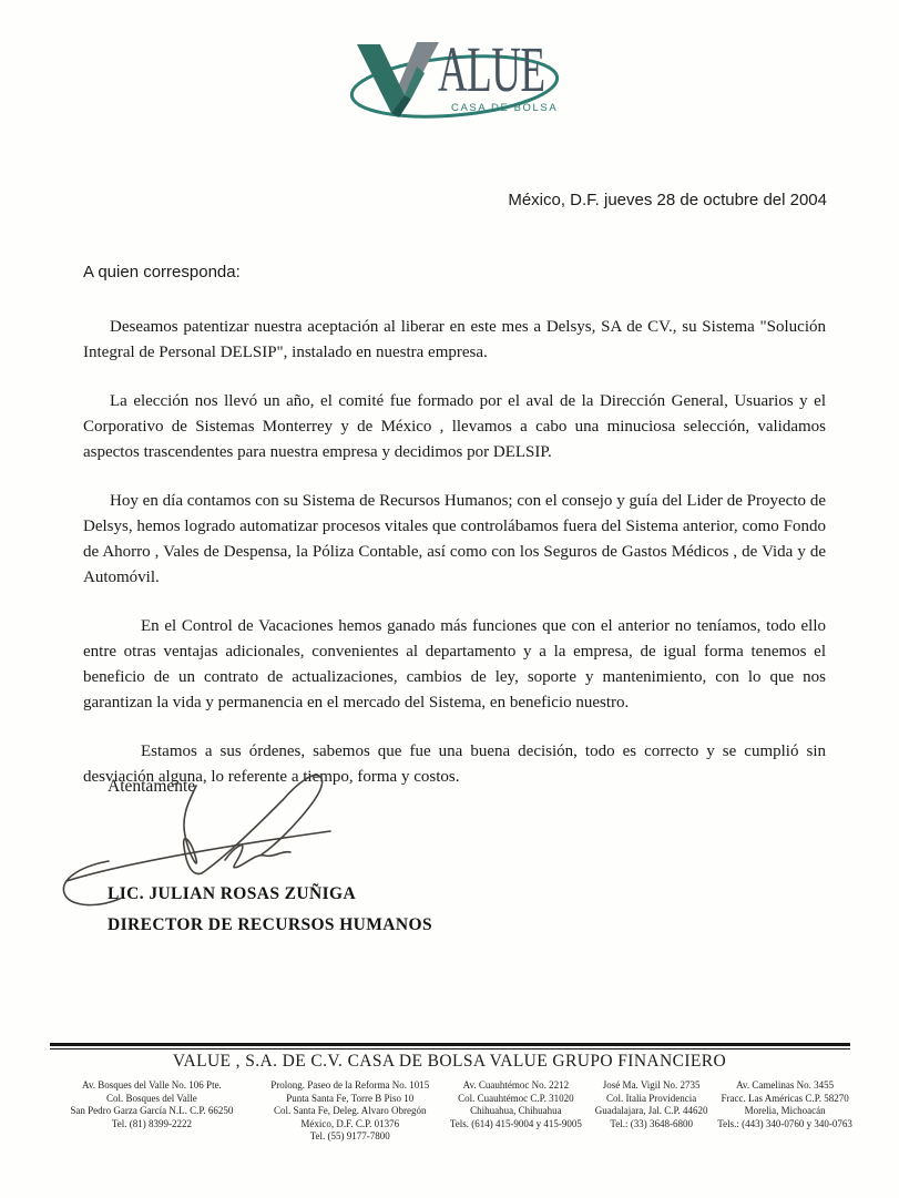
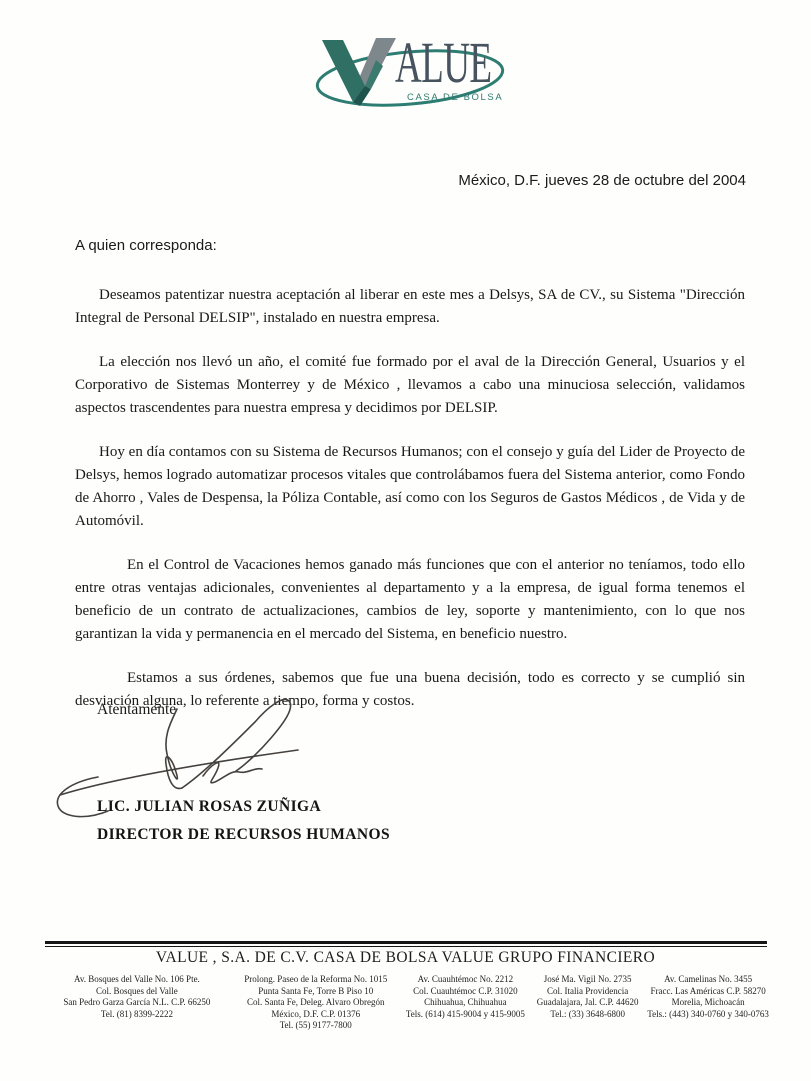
  ALUE
  CASA DE BOLSA
  México, D.F. jueves 28 de octubre del 2004
  A quien corresponda:
- Deseamos patentizar nuestra aceptación al liberar en este mes a Delsys, SA de CV., su Sistema "Solución Integral de Personal DELSIP", instalado en nuestra empresa.
+ Deseamos patentizar nuestra aceptación al liberar en este mes a Delsys, SA de CV., su Sistema "Dirección Integral de Personal DELSIP", instalado en nuestra empresa.
  La elección nos llevó un año, el comité fue formado por el aval de la Dirección General, Usuarios y el Corporativo de Sistemas Monterrey y de México , llevamos a cabo una minuciosa selección, validamos aspectos trascendentes para nuestra empresa y decidimos por DELSIP.
  Hoy en día contamos con su Sistema de Recursos Humanos; con el consejo y guía del Lider de Proyecto de Delsys, hemos logrado automatizar procesos vitales que controlábamos fuera del Sistema anterior, como Fondo de Ahorro , Vales de Despensa, la Póliza Contable, así como con los Seguros de Gastos Médicos , de Vida y de Automóvil.
  En el Control de Vacaciones hemos ganado más funciones que con el anterior no teníamos, todo ello entre otras ventajas adicionales, convenientes al departamento y a la empresa, de igual forma tenemos el beneficio de un contrato de actualizaciones, cambios de ley, soporte y mantenimiento, con lo que nos garantizan la vida y permanencia en el mercado del Sistema, en beneficio nuestro.
  Estamos a sus órdenes, sabemos que fue una buena decisión, todo es correcto y se cumplió sin desviación alguna, lo referente a tempo, forma y costos.
  Atentamente
  LIC. JULIAN ROSAS ZUÑIGA
  DIRECTOR DE RECURSOS HUMANOS
  VALUE , S.A. DE C.V. CASA DE BOLSA VALUE GRUPO FINANCIERO
  Av. Bosques del Valle No. 106 Pte.
  Col. Bosques del Valle
  San Pedro Garza García N.L. C.P. 66250
  Tel. (81) 8399-2222
  Prolong. Paseo de la Reforma No. 1015
  Punta Santa Fe, Torre B Piso 10
  Col. Santa Fe, Deleg. Alvaro Obregón
  México, D.F. C.P. 01376
  Tel. (55) 9177-7800
  Av. Cuauhtémoc No. 2212
  Col. Cuauhtémoc C.P. 31020
  Chihuahua, Chihuahua
  Tels. (614) 415-9004 y 415-9005
  José Ma. Vigil No. 2735
  Col. Italia Providencia
  Guadalajara, Jal. C.P. 44620
  Tel.: (33) 3648-6800
  Av. Camelinas No. 3455
  Fracc. Las Américas C.P. 58270
  Morelia, Michoacán
  Tels.: (443) 340-0760 y 340-0763
